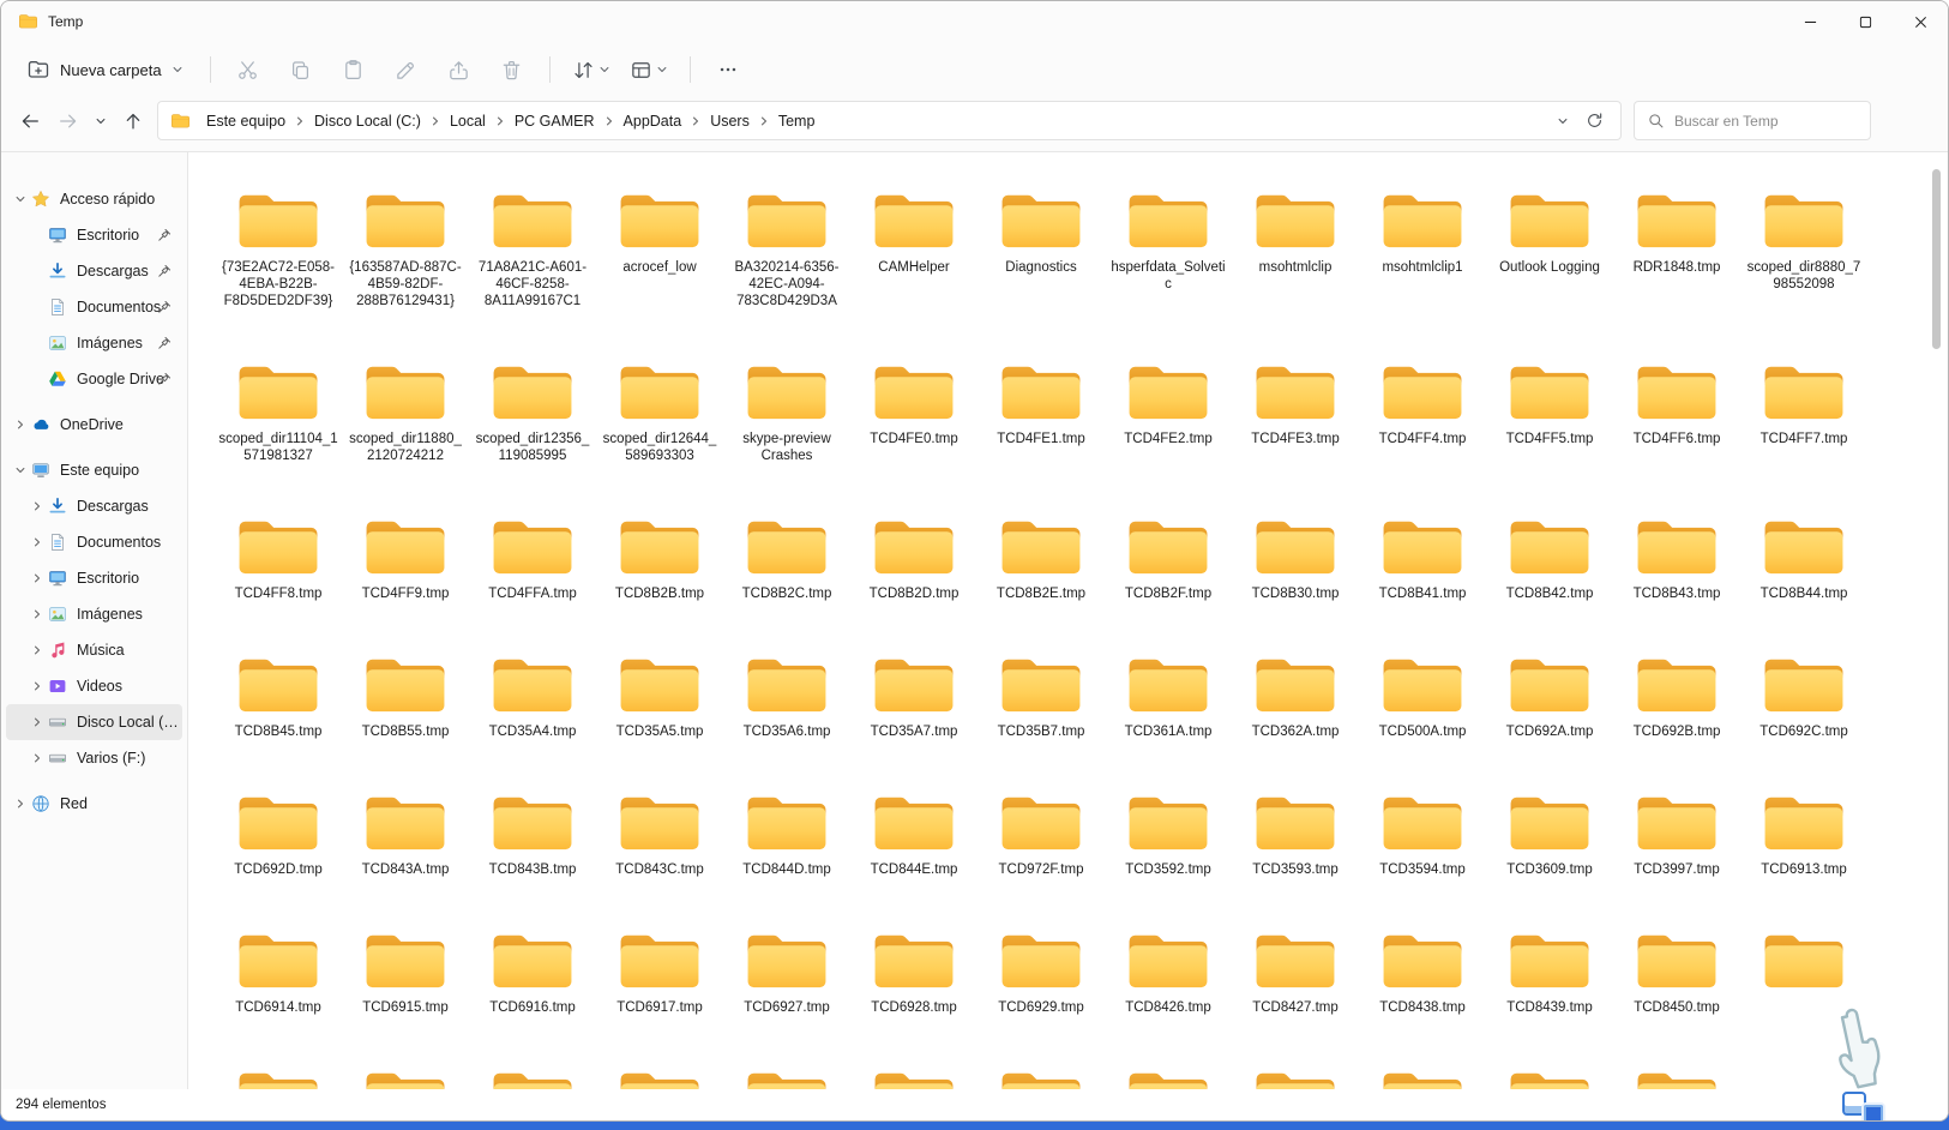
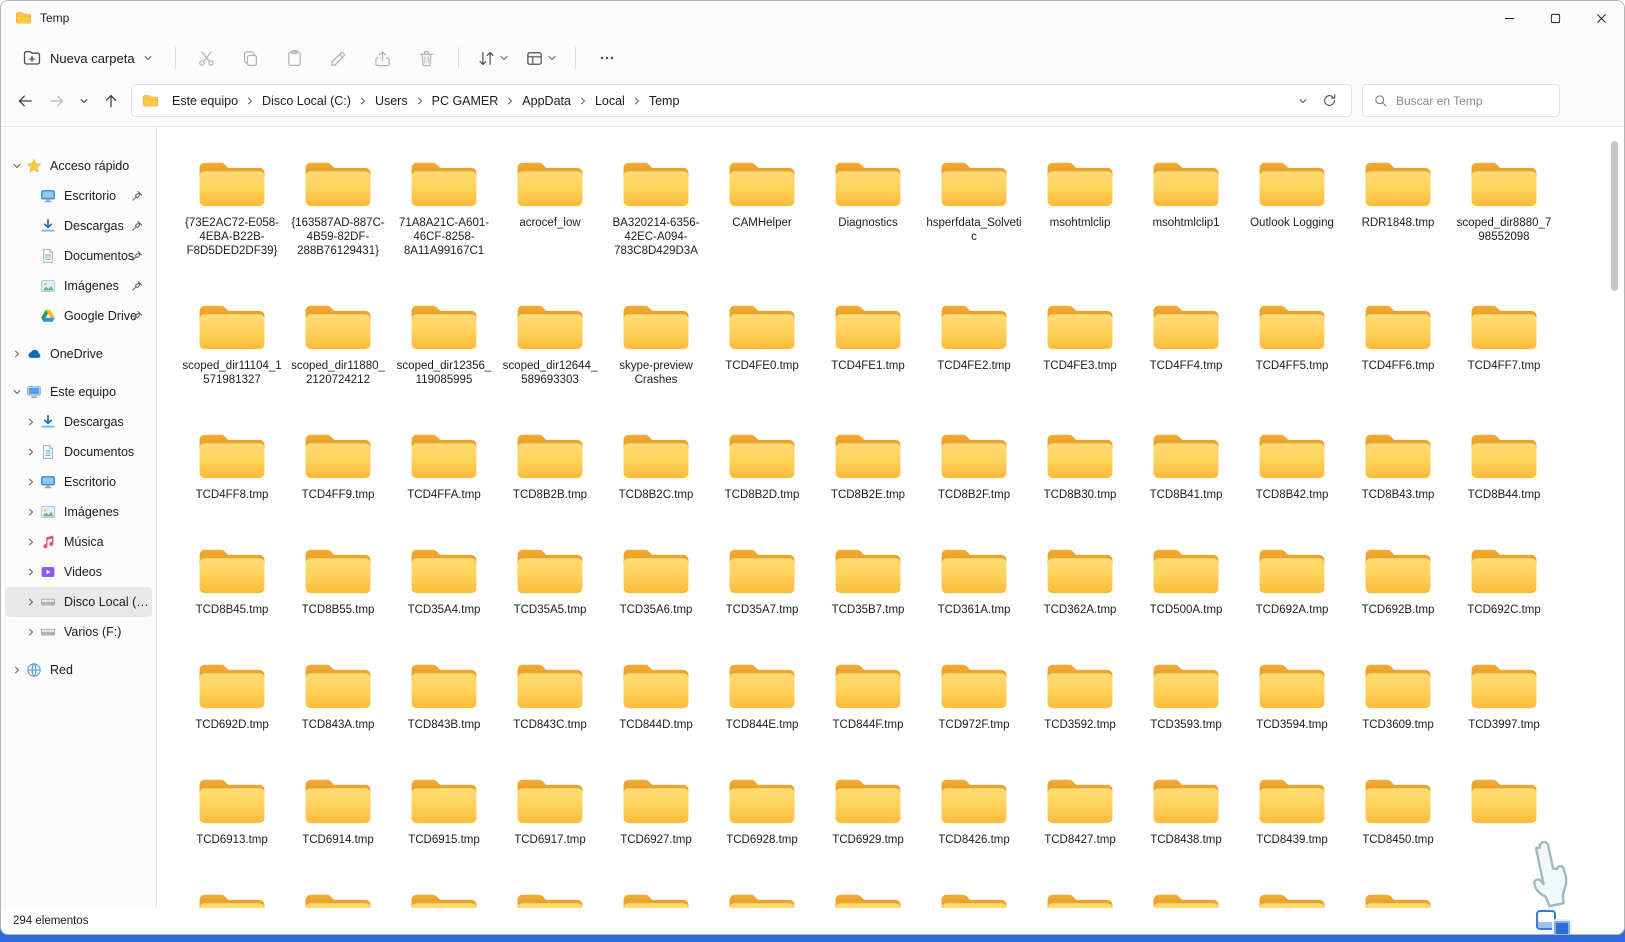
  Temp
  Nueva carpeta
  Este equipo
  Disco Local (C:)
- Local
+ Users
  PC GAMER
  AppData
- Users
+ Local
  Temp
  Buscar en Temp
  Acceso rápido
  Escritorio
  Descargas
  Documentos
  Imágenes
  Google Drive
  OneDrive
  Este equipo
  Descargas
  Documentos
  Escritorio
  Imágenes
  Música
  Videos
  Disco Local (C:)
  Varios (F:)
  Red
  {73E2AC72-E058-4EBA-B22B-F8D5DED2DF39}
  {163587AD-887C-4B59-82DF-288B76129431}
  71A8A21C-A601-46CF-8258-8A11A99167C1
  acrocef_low
  BA320214-6356-42EC-A094-783C8D429D3A
  CAMHelper
  Diagnostics
  hsperfdata_Solvetic
  msohtmlclip
  msohtmlclip1
  Outlook Logging
  RDR1848.tmp
  scoped_dir8880_798552098
  scoped_dir11104_1571981327
  scoped_dir11880_2120724212
  scoped_dir12356_119085995
  scoped_dir12644_589693303
  skype-preview Crashes
  TCD4FE0.tmp
  TCD4FE1.tmp
  TCD4FE2.tmp
  TCD4FE3.tmp
  TCD4FF4.tmp
  TCD4FF5.tmp
  TCD4FF6.tmp
  TCD4FF7.tmp
  TCD4FF8.tmp
  TCD4FF9.tmp
  TCD4FFA.tmp
  TCD8B2B.tmp
  TCD8B2C.tmp
  TCD8B2D.tmp
  TCD8B2E.tmp
  TCD8B2F.tmp
  TCD8B30.tmp
  TCD8B41.tmp
  TCD8B42.tmp
  TCD8B43.tmp
  TCD8B44.tmp
  TCD8B45.tmp
  TCD8B55.tmp
  TCD35A4.tmp
  TCD35A5.tmp
  TCD35A6.tmp
  TCD35A7.tmp
  TCD35B7.tmp
  TCD361A.tmp
  TCD362A.tmp
  TCD500A.tmp
  TCD692A.tmp
  TCD692B.tmp
  TCD692C.tmp
  TCD692D.tmp
  TCD843A.tmp
  TCD843B.tmp
  TCD843C.tmp
  TCD844D.tmp
  TCD844E.tmp
+ TCD844F.tmp
  TCD972F.tmp
  TCD3592.tmp
  TCD3593.tmp
  TCD3594.tmp
  TCD3609.tmp
  TCD3997.tmp
  TCD6913.tmp
  TCD6914.tmp
  TCD6915.tmp
- TCD6916.tmp
  TCD6917.tmp
  TCD6927.tmp
  TCD6928.tmp
  TCD6929.tmp
  TCD8426.tmp
  TCD8427.tmp
  TCD8438.tmp
  TCD8439.tmp
  TCD8450.tmp
  294 elementos
